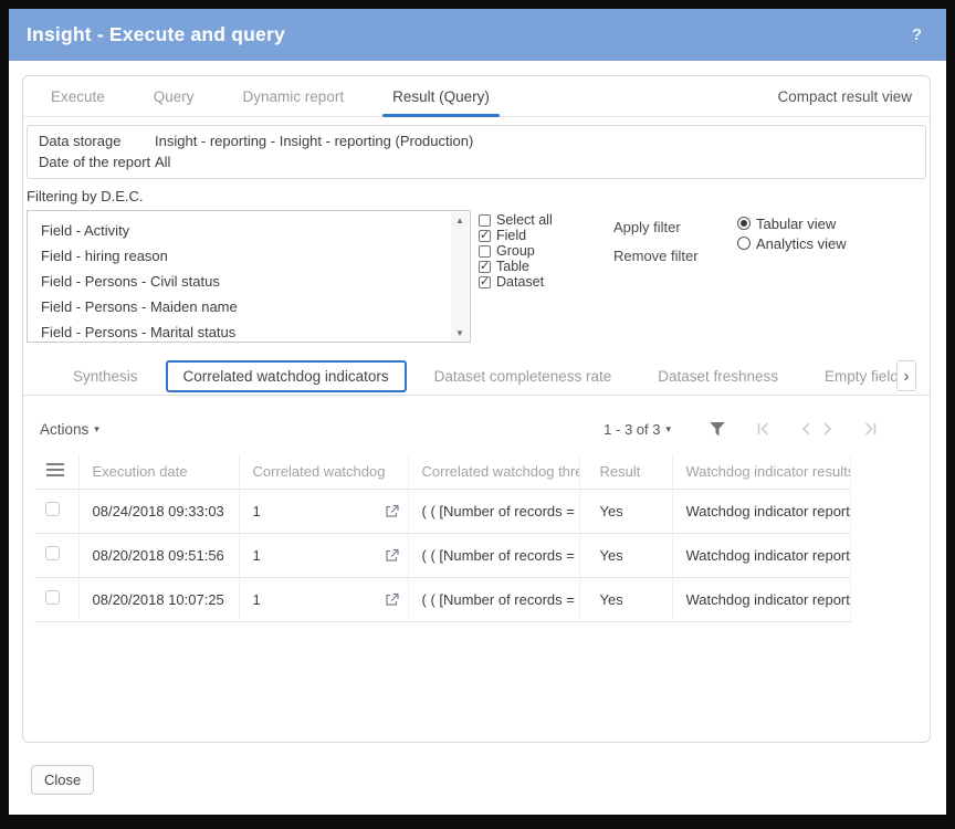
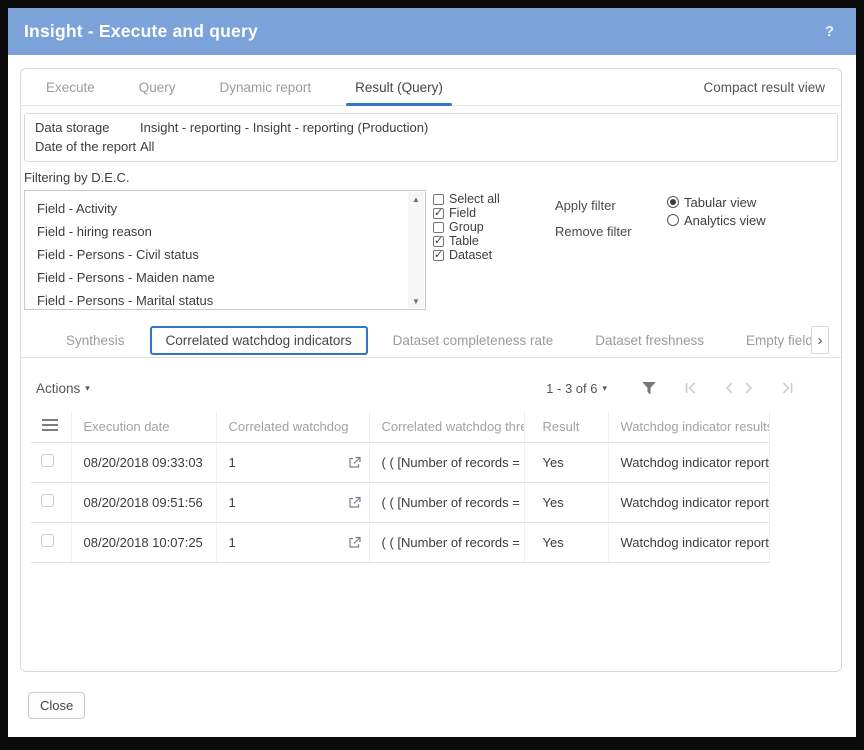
  Insight - Execute and query
  ?
  Execute
  Query
  Dynamic report
  Result (Query)
  Compact result view
  Data storage
  Insight - reporting - Insight - reporting (Production)
  Date of the report
  All
  Filtering by D.E.C.
  Field - Activity
  Field - hiring reason
  Field - Persons - Civil status
  Field - Persons - Maiden name
  Field - Persons - Marital status
  ▲
  ▼
  Select all
  Field
  Group
  Table
  Dataset
  Apply filter
  Remove filter
  Tabular view
  Analytics view
  Synthesis
  Correlated watchdog indicators
  Dataset completeness rate
  Dataset freshness
  Empty field
  ›
  Actions
  ▾
- 1 - 3 of 3
+ 1 - 3 of 6
  ▾
  	Execution date	Correlated watchdog	Correlated watchdog thre	Result	Watchdog indicator result
- 	08/24/2018 09:33:03	1	( ( [Number of records =	Yes	Watchdog indicator report
+ 	08/20/2018 09:33:03	1	( ( [Number of records =	Yes	Watchdog indicator report
  	08/20/2018 09:51:56	1	( ( [Number of records =	Yes	Watchdog indicator report
  	08/20/2018 10:07:25	1	( ( [Number of records =	Yes	Watchdog indicator report
  Close
